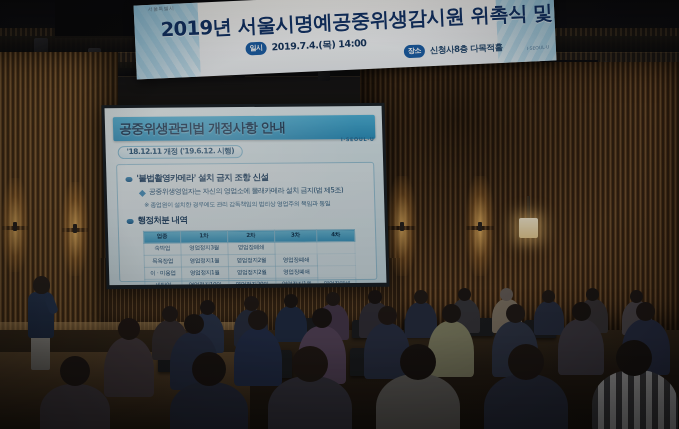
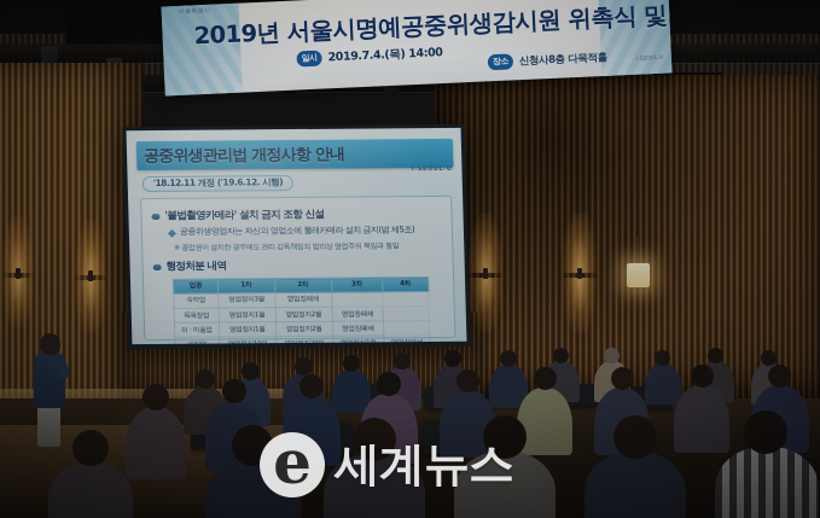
+ e
+ 세계뉴스
